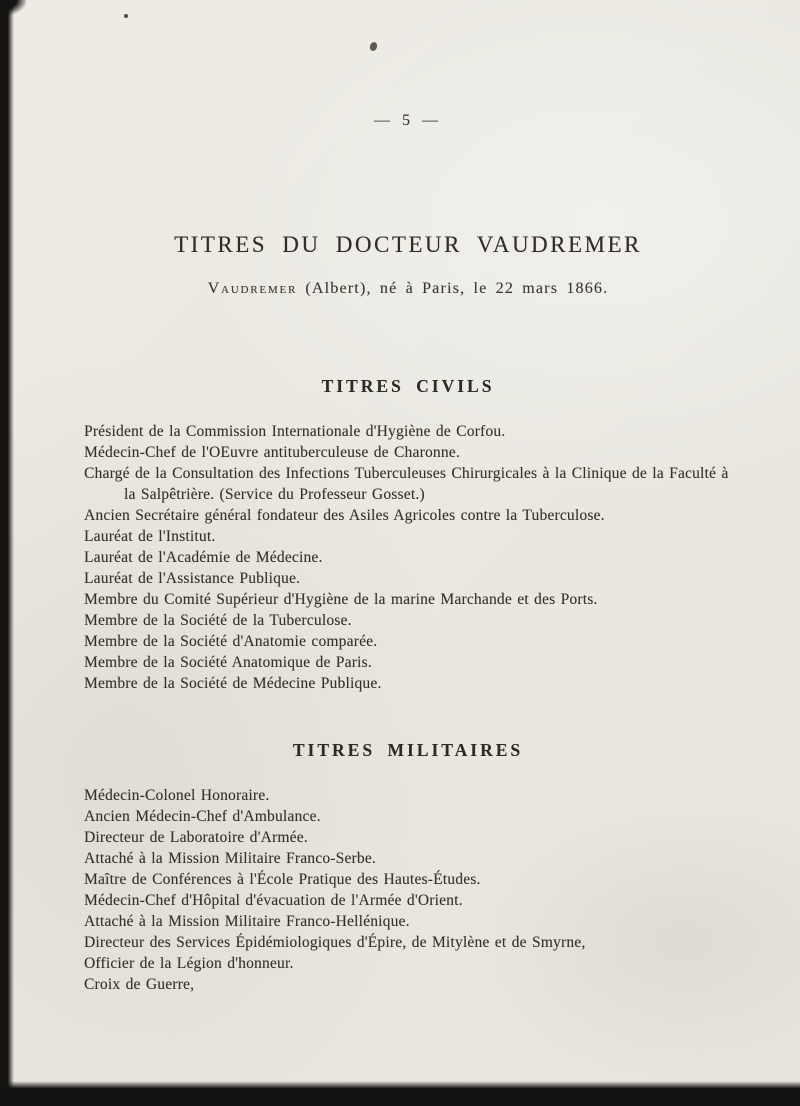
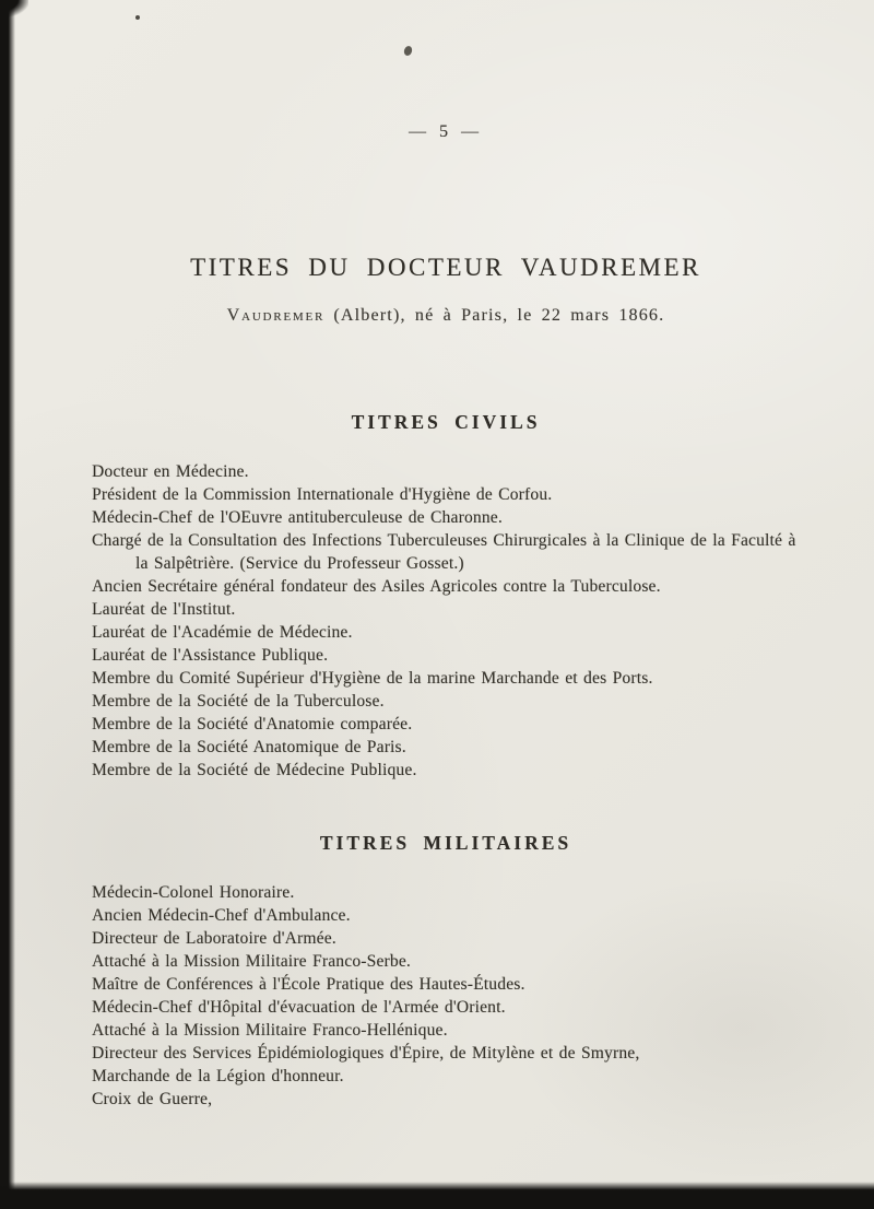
  — 5 —
  TITRES DU DOCTEUR VAUDREMER
  Vaudremer (Albert), né à Paris, le 22 mars 1866.
  TITRES CIVILS
+ Docteur en Médecine.
  Président de la Commission Internationale d'Hygiène de Corfou.
  Médecin-Chef de l'OEuvre antituberculeuse de Charonne.
  Chargé de la Consultation des Infections Tuberculeuses Chirurgicales à la Clinique de la Faculté à la Salpêtrière. (Service du Professeur Gosset.)
  Ancien Secrétaire général fondateur des Asiles Agricoles contre la Tuberculose.
  Lauréat de l'Institut.
  Lauréat de l'Académie de Médecine.
  Lauréat de l'Assistance Publique.
  Membre du Comité Supérieur d'Hygiène de la marine Marchande et des Ports.
  Membre de la Société de la Tuberculose.
  Membre de la Société d'Anatomie comparée.
  Membre de la Société Anatomique de Paris.
  Membre de la Société de Médecine Publique.
  TITRES MILITAIRES
  Médecin-Colonel Honoraire.
  Ancien Médecin-Chef d'Ambulance.
  Directeur de Laboratoire d'Armée.
  Attaché à la Mission Militaire Franco-Serbe.
  Maître de Conférences à l'École Pratique des Hautes-Études.
  Médecin-Chef d'Hôpital d'évacuation de l'Armée d'Orient.
  Attaché à la Mission Militaire Franco-Hellénique.
  Directeur des Services Épidémiologiques d'Épire, de Mitylène et de Smyrne,
- Officier de la Légion d'honneur.
+ Marchande de la Légion d'honneur.
  Croix de Guerre,
